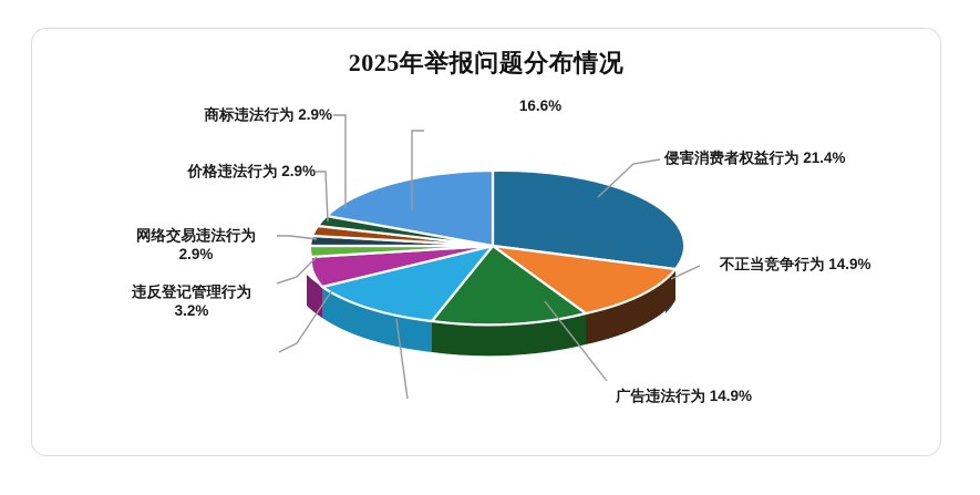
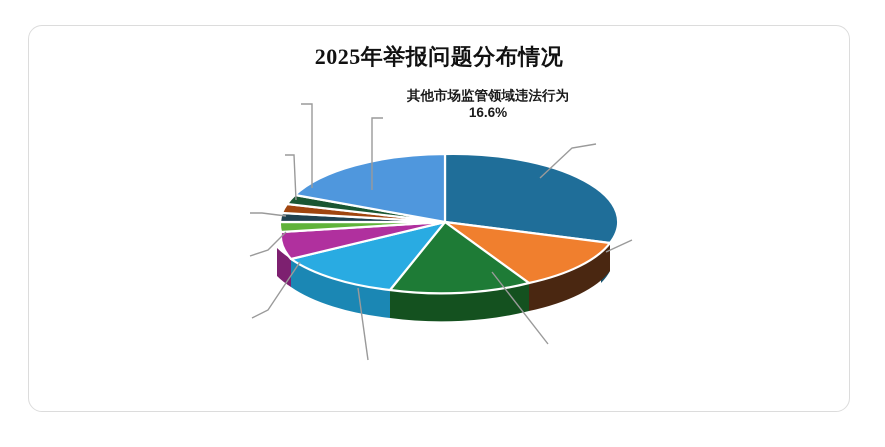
  2025年举报问题分布情况
+ 其他市场监管领域违法行为
  16.6%
- 侵害消费者权益行为 21.4%
- 不正当竞争行为 14.9%
- 广告违法行为 14.9%
- 违反登记管理行为
- 3.2%
- 网络交易违法行为
- 2.9%
- 价格违法行为 2.9%
- 商标违法行为 2.9%
